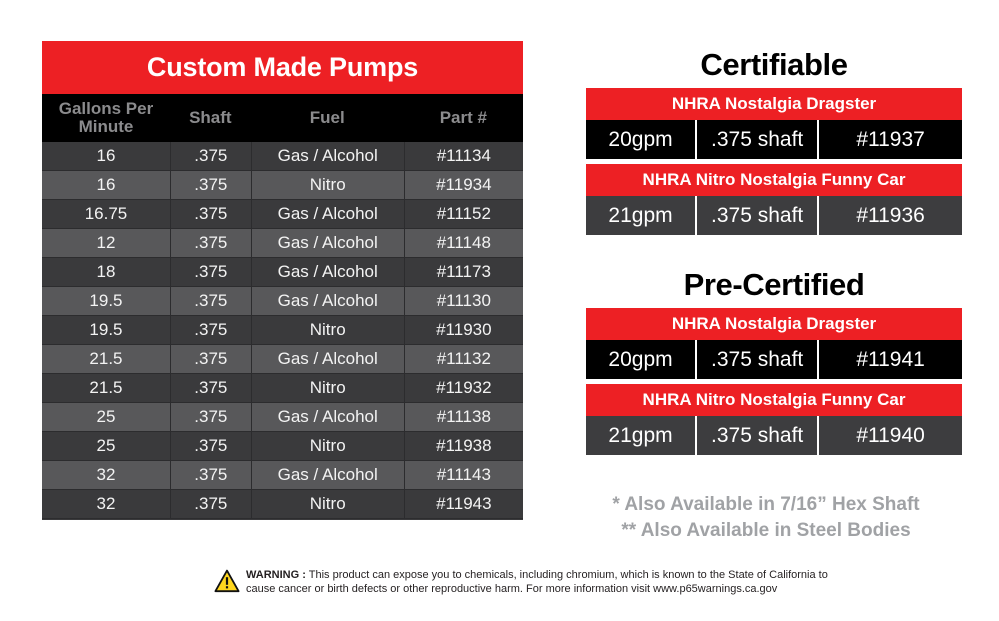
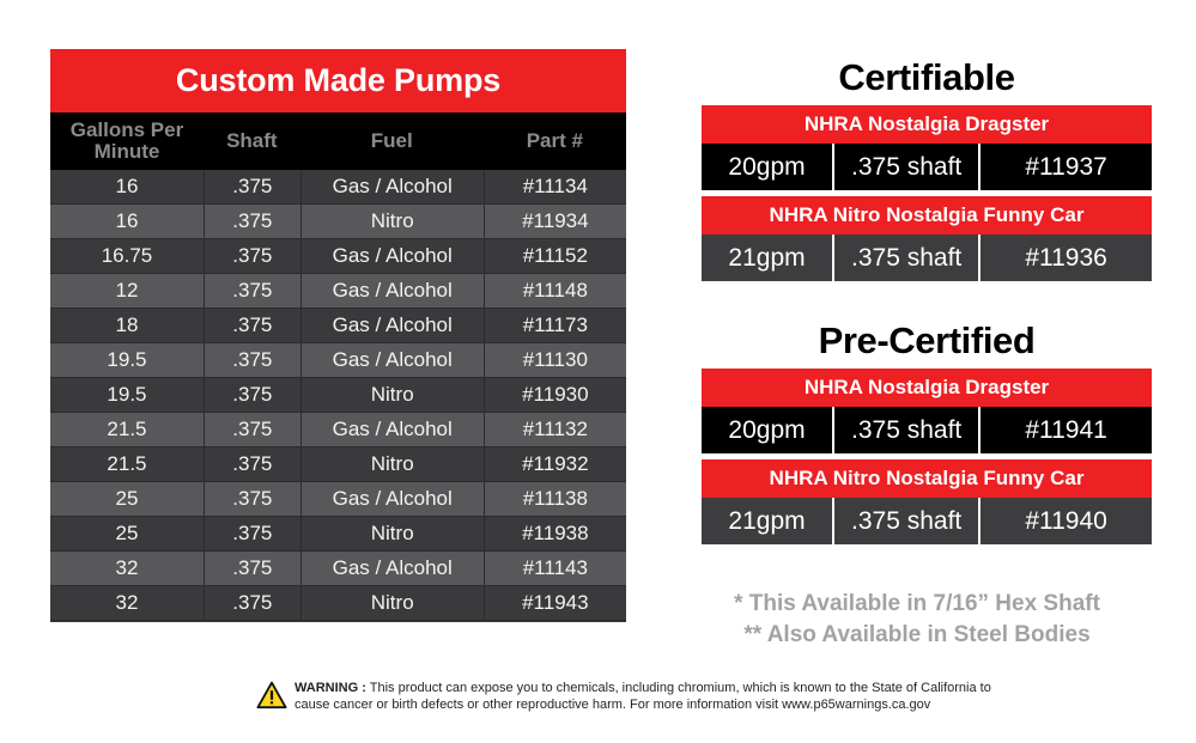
  Custom Made Pumps
  Gallons Per
  Minute
  Shaft
  Fuel
  Part #
  16
  .375
  Gas / Alcohol
  #11134
  16
  .375
  Nitro
  #11934
  16.75
  .375
  Gas / Alcohol
  #11152
  12
  .375
  Gas / Alcohol
  #11148
  18
  .375
  Gas / Alcohol
  #11173
  19.5
  .375
  Gas / Alcohol
  #11130
  19.5
  .375
  Nitro
  #11930
  21.5
  .375
  Gas / Alcohol
  #11132
  21.5
  .375
  Nitro
  #11932
  25
  .375
  Gas / Alcohol
  #11138
  25
  .375
  Nitro
  #11938
  32
  .375
  Gas / Alcohol
  #11143
  32
  .375
  Nitro
  #11943
  Certifiable
  NHRA Nostalgia Dragster
  20gpm
  .375 shaft
  #11937
  NHRA Nitro Nostalgia Funny Car
  21gpm
  .375 shaft
  #11936
  Pre-Certified
  NHRA Nostalgia Dragster
  20gpm
  .375 shaft
  #11941
  NHRA Nitro Nostalgia Funny Car
  21gpm
  .375 shaft
  #11940
- * Also Available in 7/16” Hex Shaft
+ * This Available in 7/16” Hex Shaft
  ** Also Available in Steel Bodies
  WARNING : This product can expose you to chemicals, including chromium, which is known to the State of California to cause cancer or birth defects or other reproductive harm. For more information visit www.p65warnings.ca.gov
